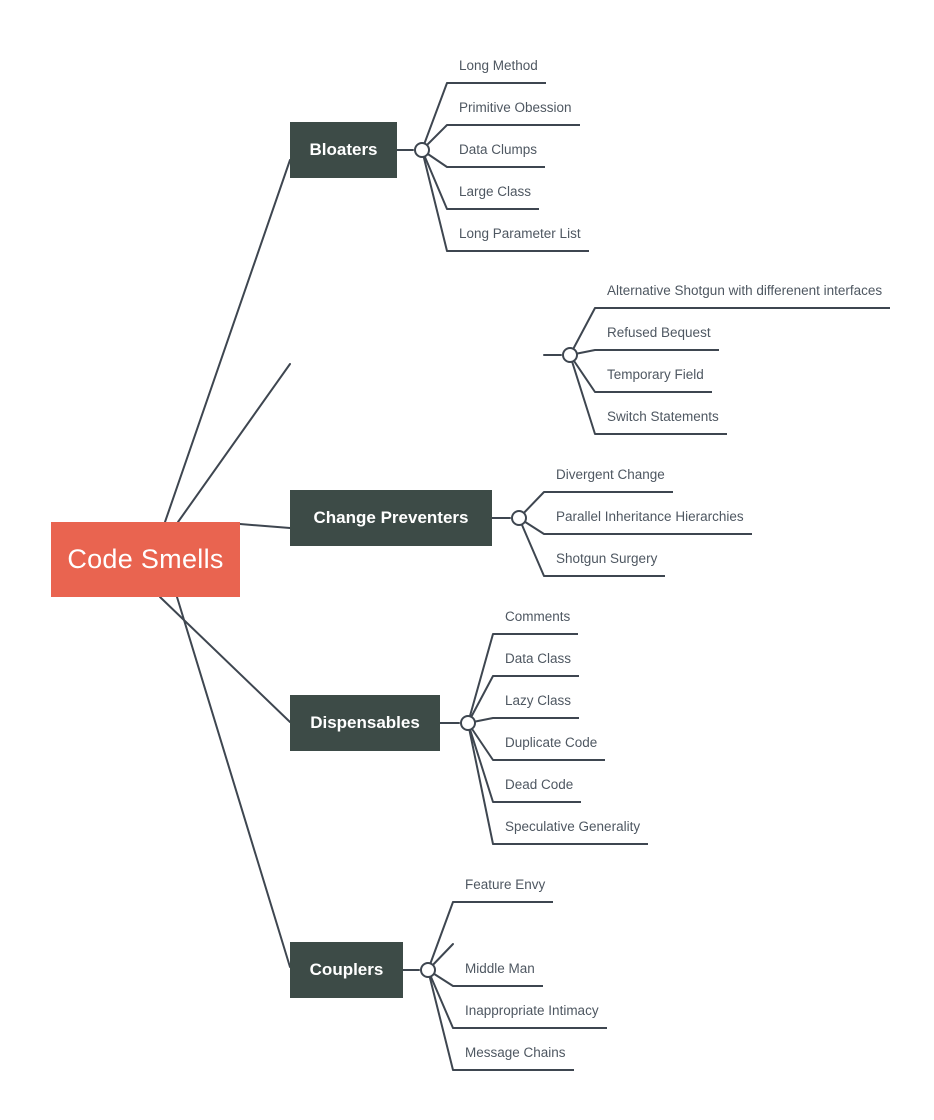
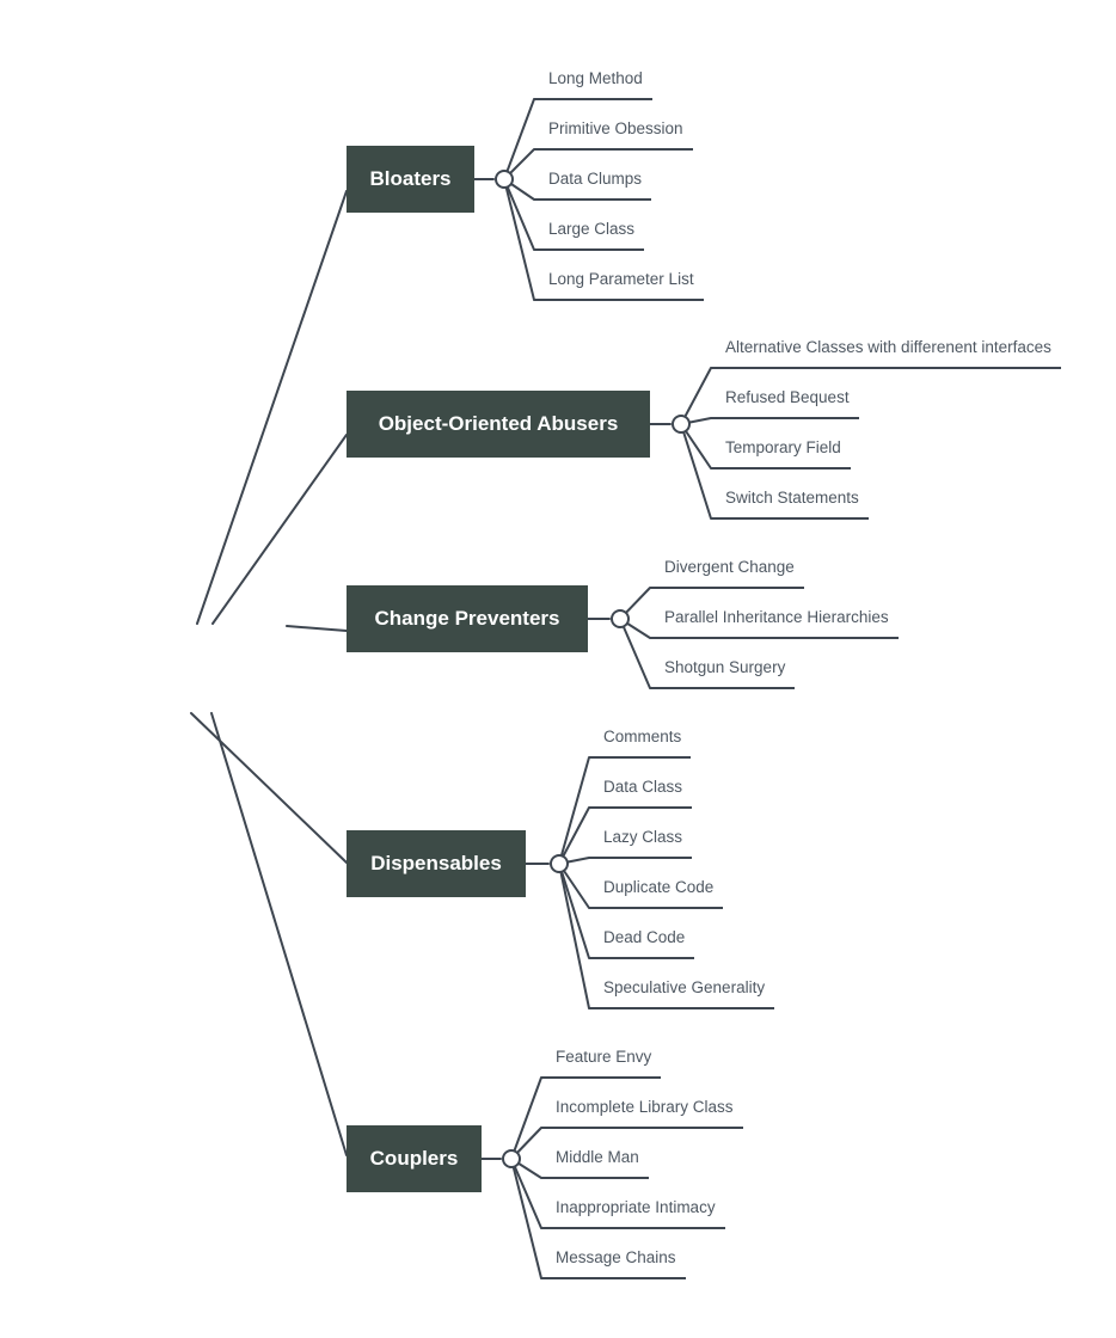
- Code Smells
  Bloaters
+ Object-Oriented Abusers
  Change Preventers
  Dispensables
  Couplers
  Long Method
  Primitive Obession
  Data Clumps
  Large Class
  Long Parameter List
- Alternative Shotgun with differenent interfaces
+ Alternative Classes with differenent interfaces
  Refused Bequest
  Temporary Field
  Switch Statements
  Divergent Change
  Parallel Inheritance Hierarchies
  Shotgun Surgery
  Comments
  Data Class
  Lazy Class
  Duplicate Code
  Dead Code
  Speculative Generality
  Feature Envy
+ Incomplete Library Class
  Middle Man
  Inappropriate Intimacy
  Message Chains
